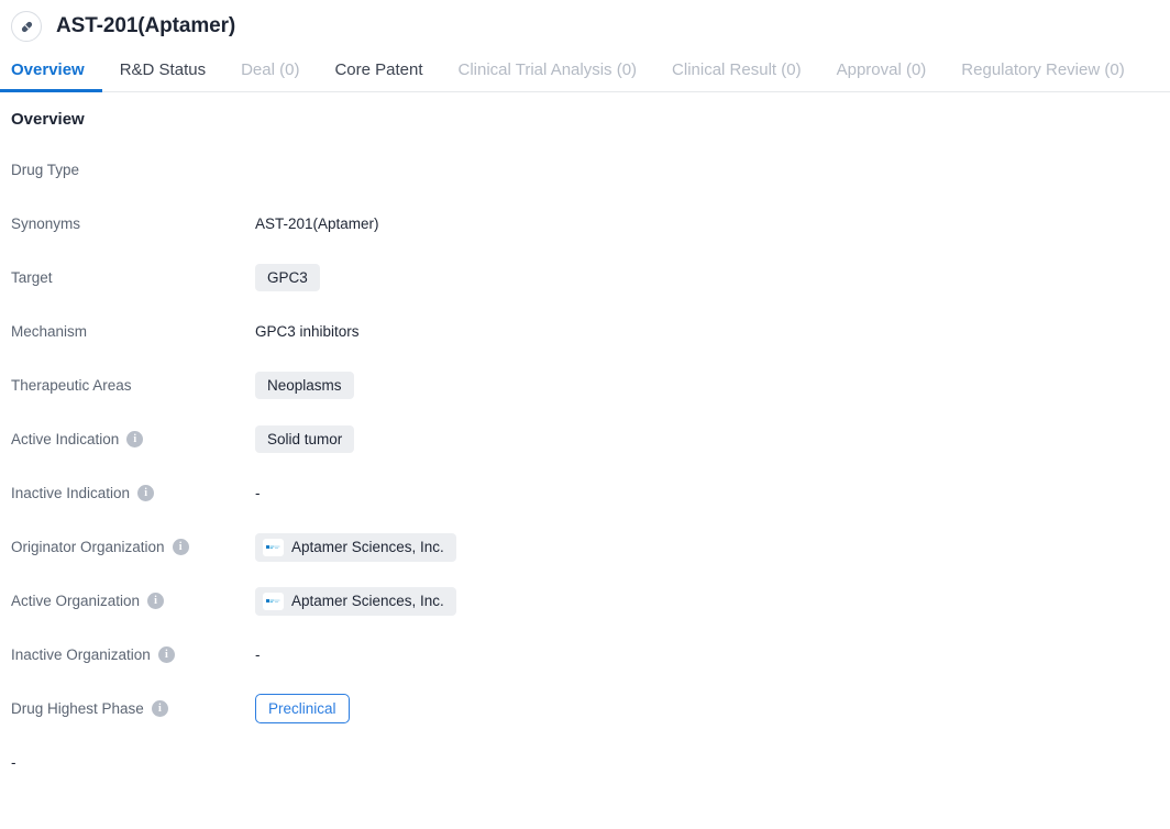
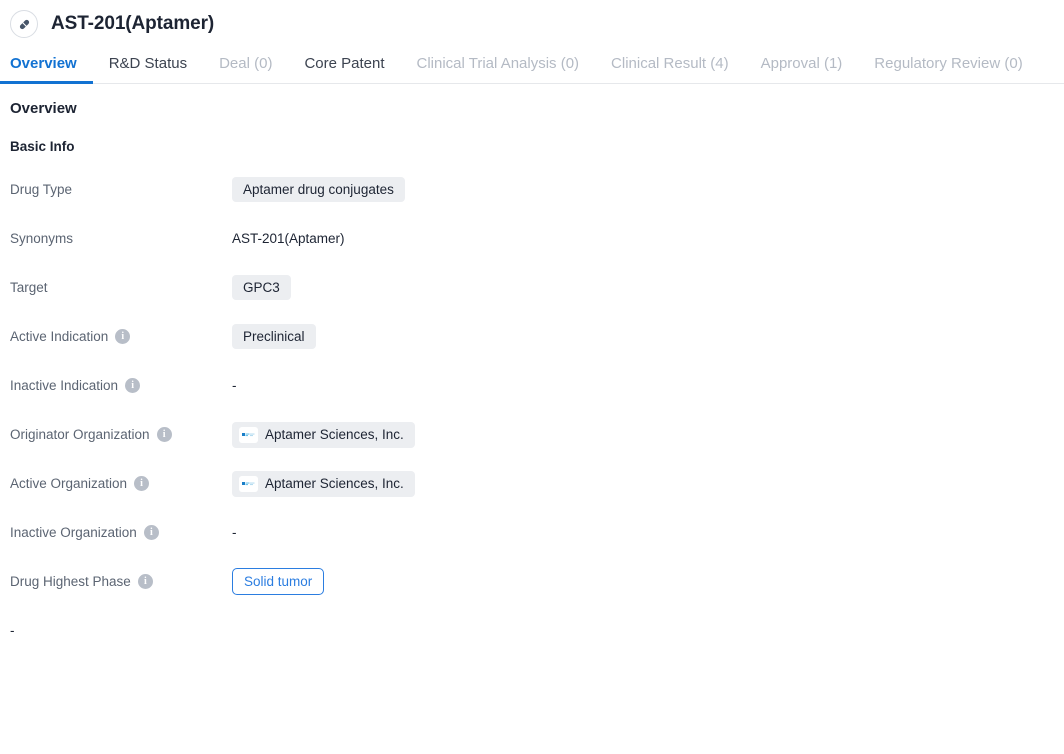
  AST-201(Aptamer)
  Overview
  R&D Status
  Deal (0)
  Core Patent
  Clinical Trial Analysis (0)
- Clinical Result (0)
+ Clinical Result (4)
- Approval (0)
+ Approval (1)
  Regulatory Review (0)
  Overview
+ Basic Info
  Drug Type
+ Aptamer drug conjugates
  Synonyms
  AST-201(Aptamer)
  Target
  GPC3
- Mechanism
- GPC3 inhibitors
- Therapeutic Areas
- Neoplasms
  Active Indication
  i
- Solid tumor
+ Preclinical
  Inactive Indication
  i
  -
  Originator Organization
  i
  Aptamer Sciences, Inc.
  Active Organization
  i
  Aptamer Sciences, Inc.
  Inactive Organization
  i
  -
  Drug Highest Phase
  i
- Preclinical
+ Solid tumor
  -
